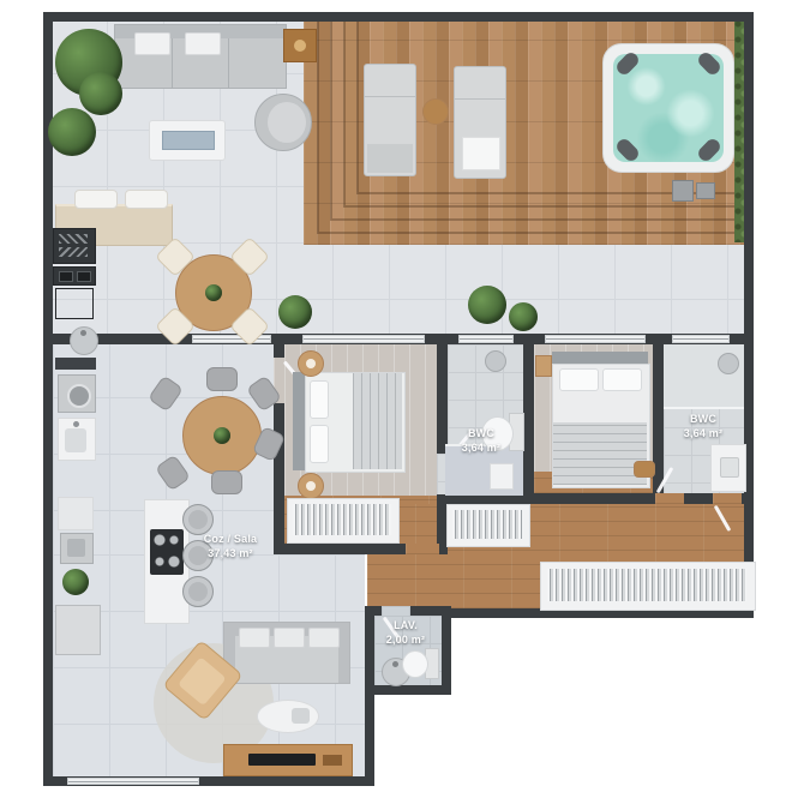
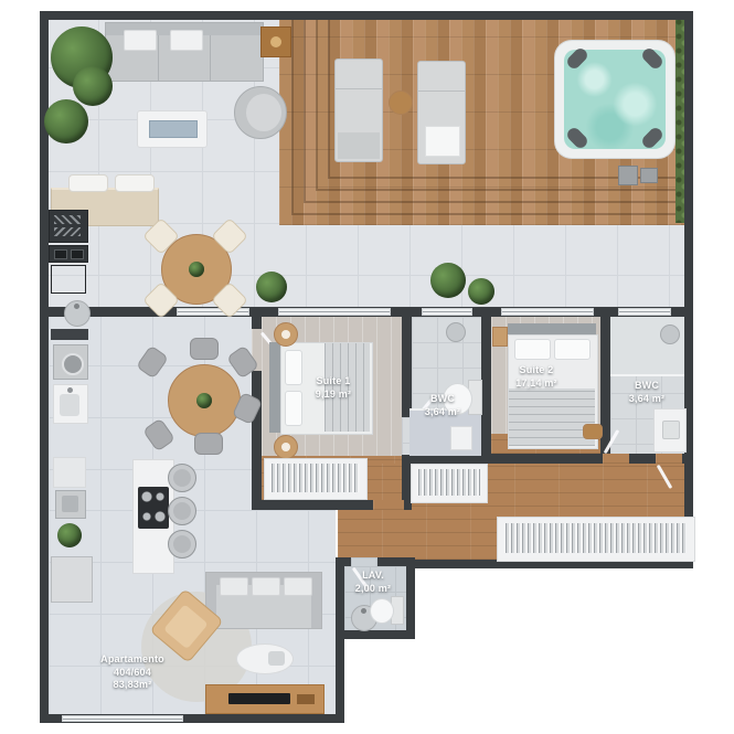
+ Suite 1
+ 9,19 m²
  BWC
  3,64 m²
+ Suite 2
+ 17,14 m²
  BWC
  3,64 m²
- Coz / Sala
- 37,43 m²
  LAV.
  2,00 m²
+ Apartamento
+ 404/604
+ 83,83m²
